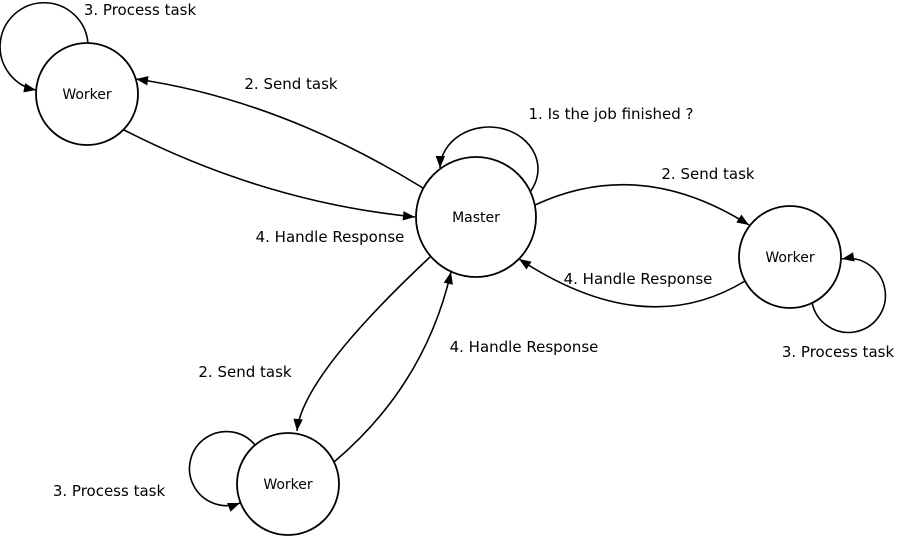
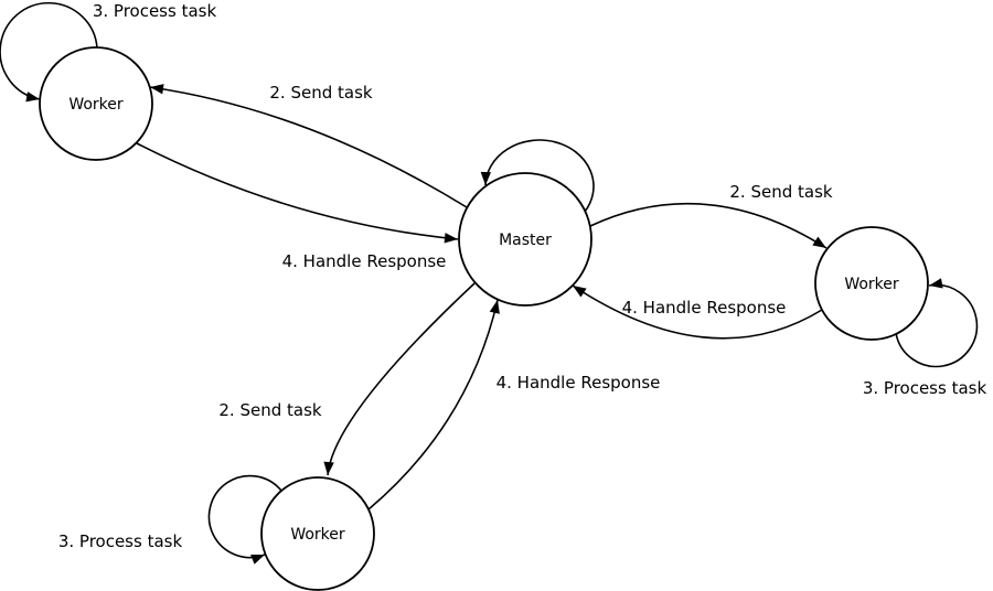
  Worker
  Master
  Worker
  Worker
  3. Process task
  2. Send task
  4. Handle Response
- 1. Is the job finished ?
  2. Send task
  4. Handle Response
  3. Process task
  2. Send task
  4. Handle Response
  3. Process task
